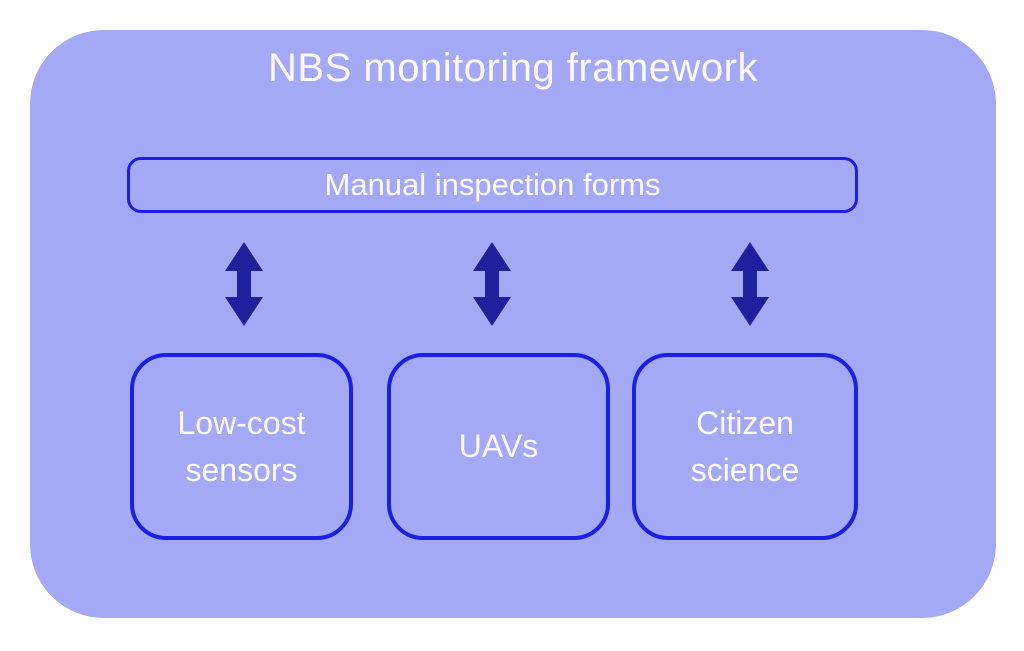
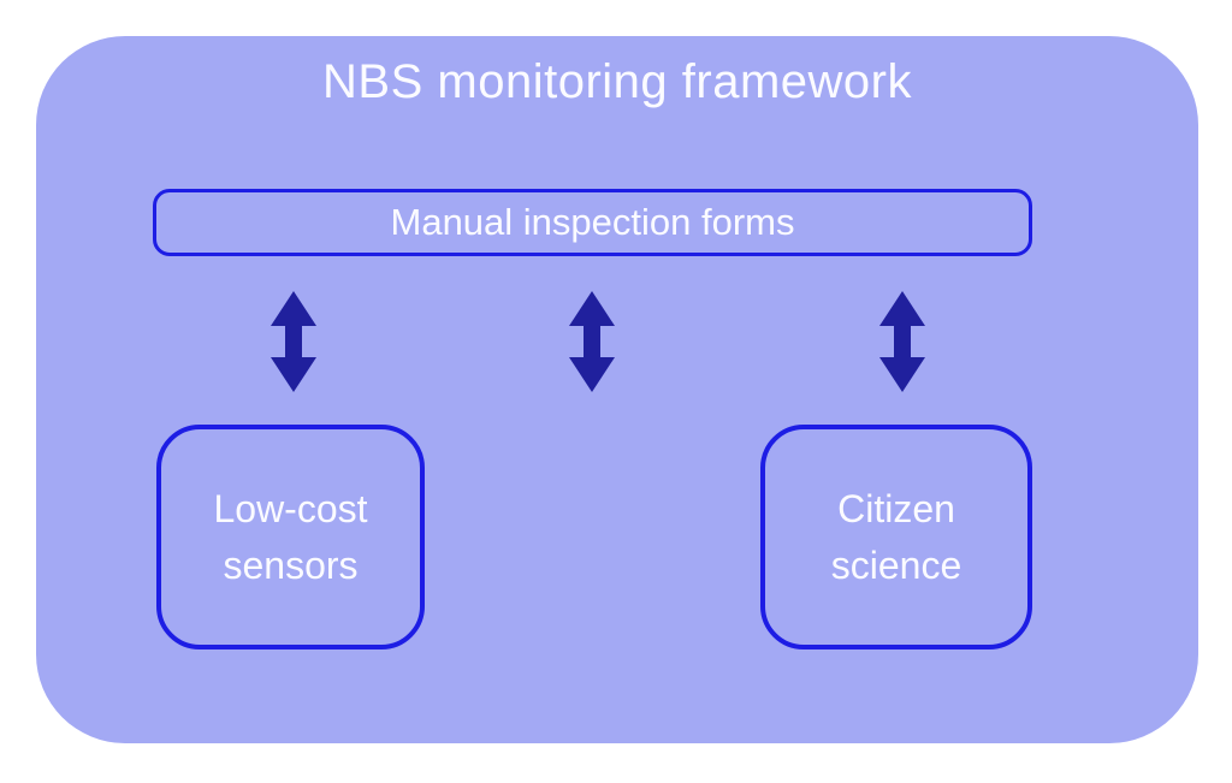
  NBS monitoring framework
  Manual inspection forms
  Low-cost sensors
- UAVs
  Citizen science
